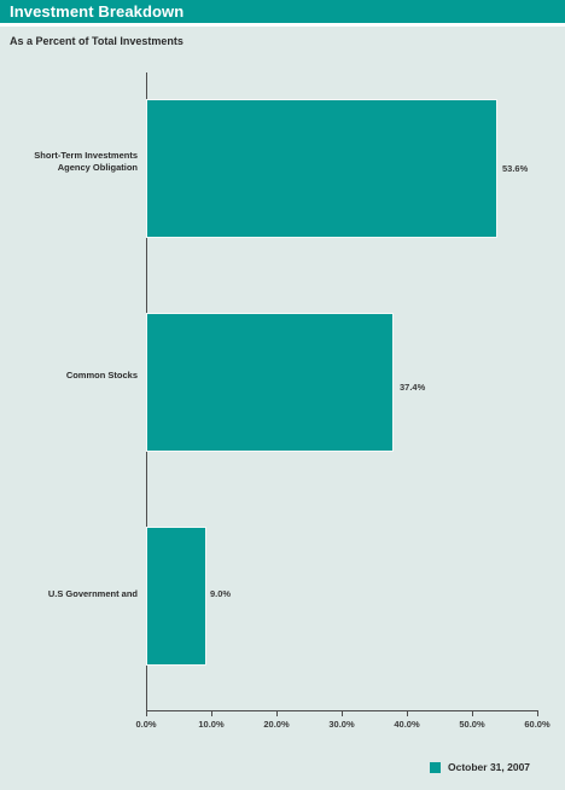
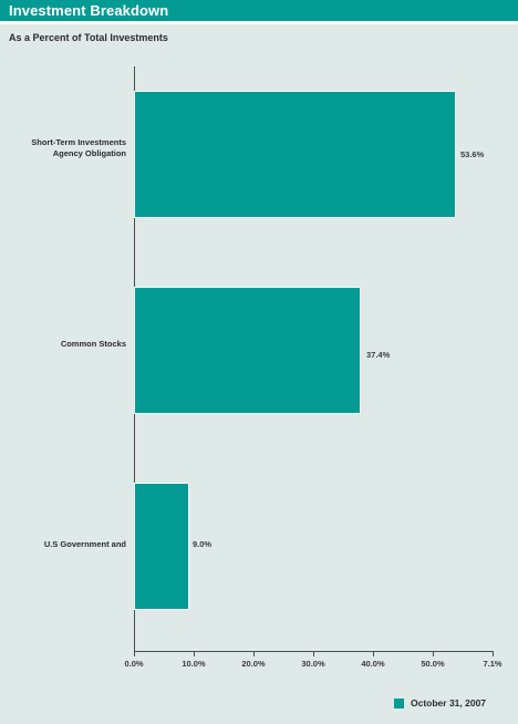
  Investment Breakdown
  As a Percent of Total Investments
  Short-Term Investments
  Agency Obligation
  53.6%
  Common Stocks
  37.4%
  U.S Government and
  9.0%
  0.0%
  10.0%
  20.0%
  30.0%
  40.0%
  50.0%
- 60.0%
+ 7.1%
  October 31, 2007
